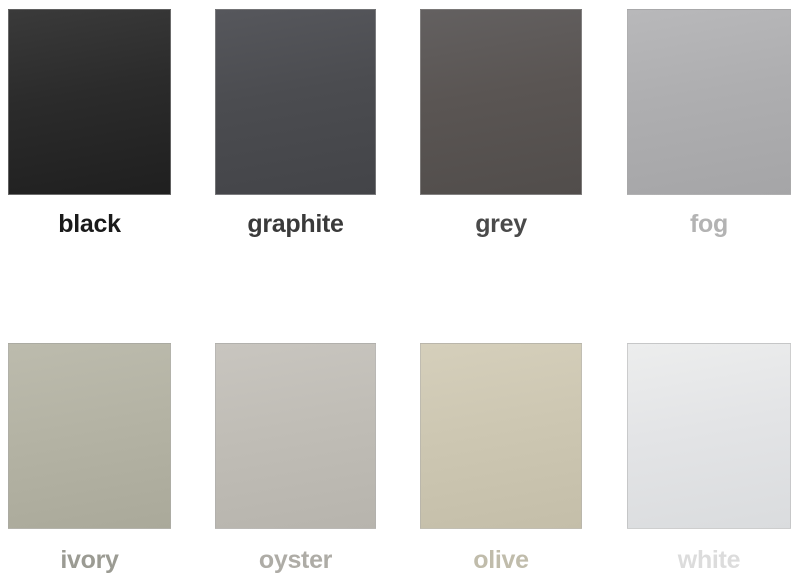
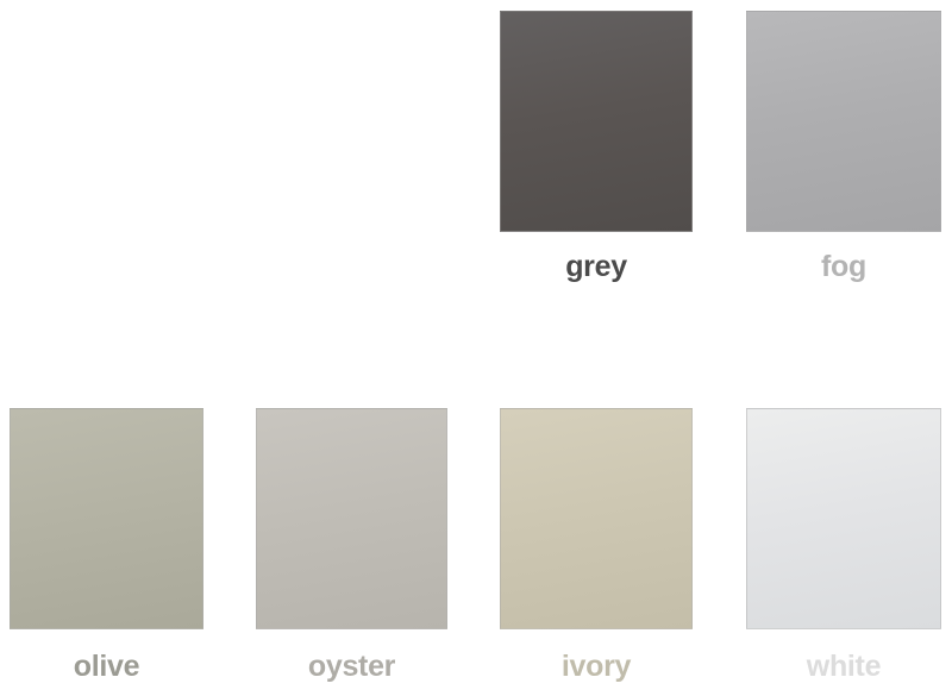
- black
- graphite
  grey
  fog
- ivory
+ olive
  oyster
- olive
+ ivory
  white
